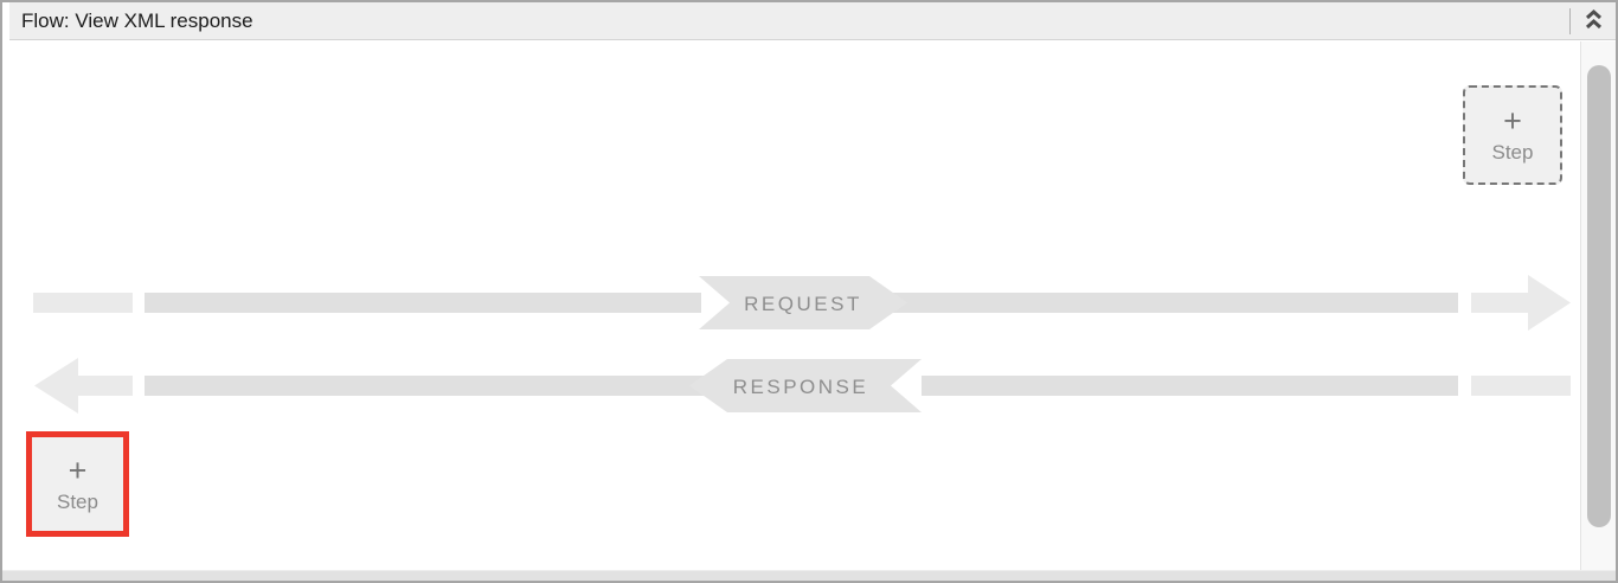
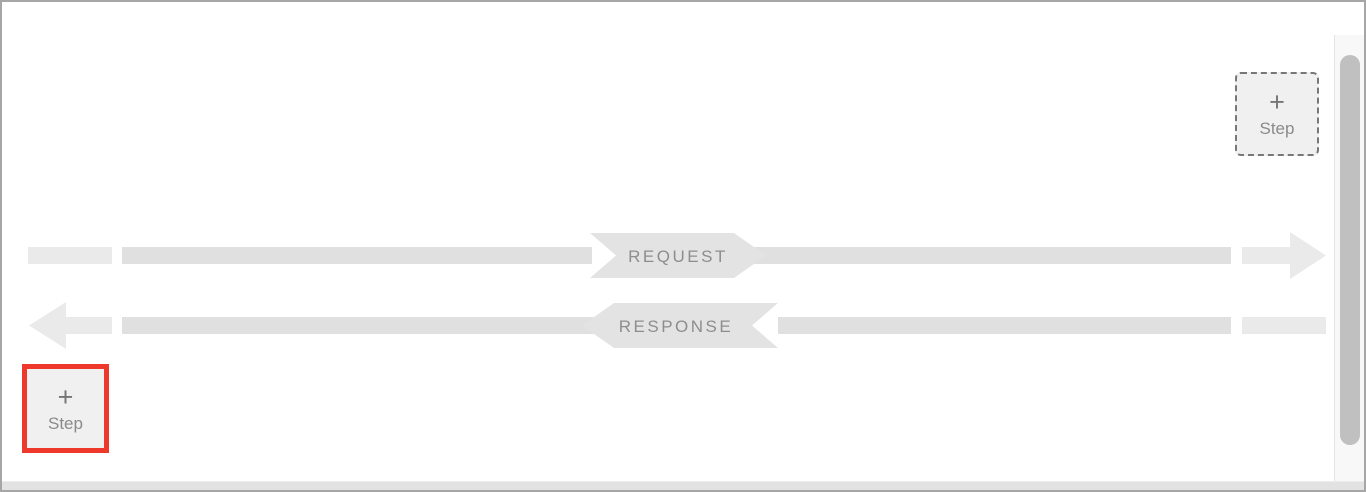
- Flow: View XML response
  REQUEST
  RESPONSE
  +
  Step
  +
  Step
